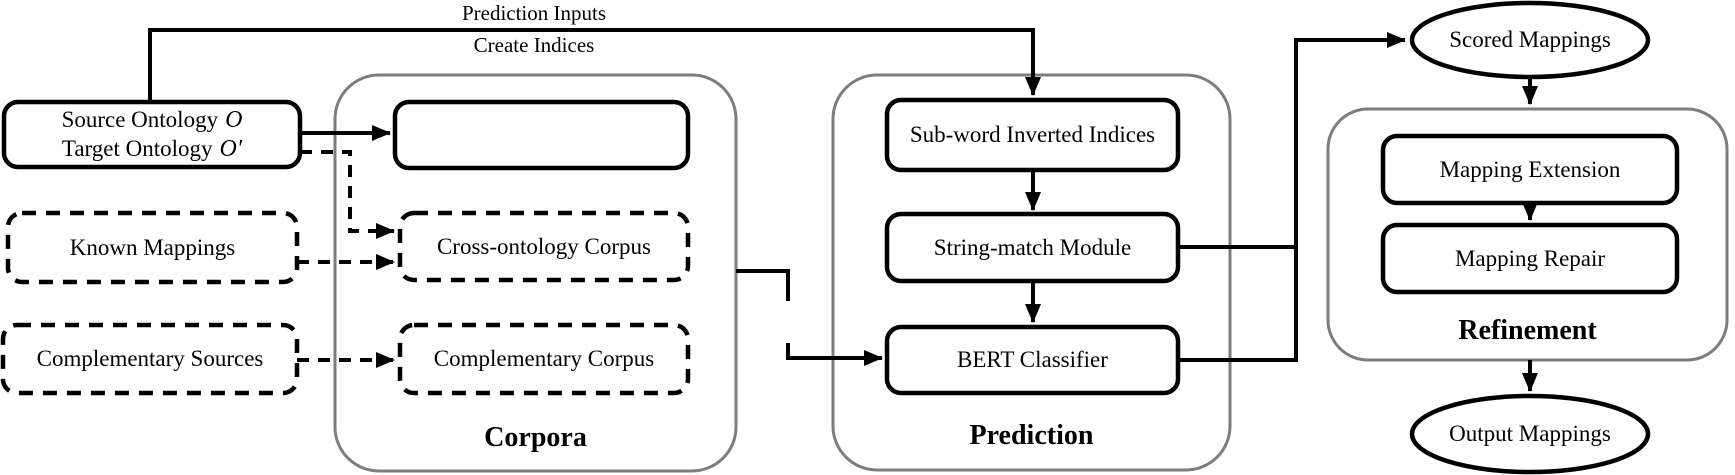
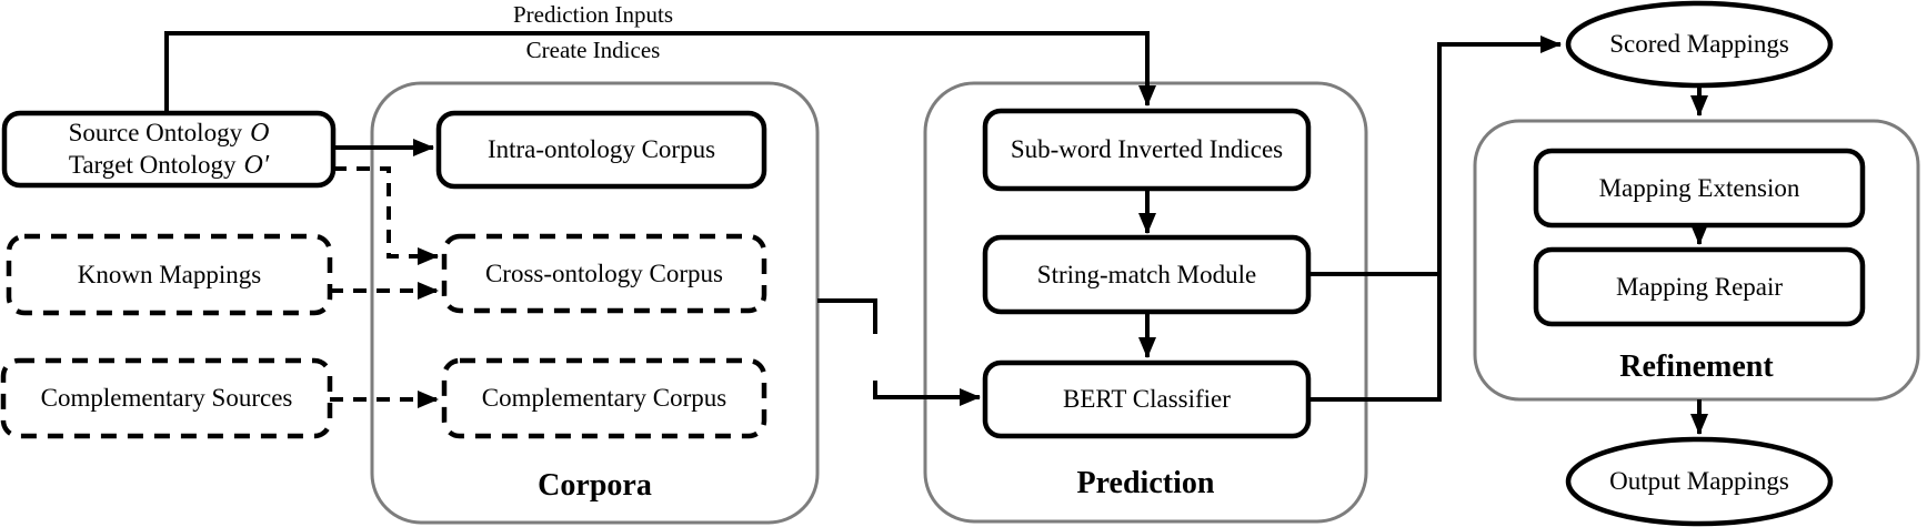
  Prediction Inputs
  Create Indices
  Source Ontology
  O
  Target Ontology
  O′
  Known Mappings
  Complementary Sources
+ Intra-ontology Corpus
  Cross-ontology Corpus
  Complementary Corpus
  Corpora
  Sub-word Inverted Indices
  String-match Module
  BERT Classifier
  Prediction
  Scored Mappings
  Mapping Extension
  Mapping Repair
  Refinement
  Output Mappings
